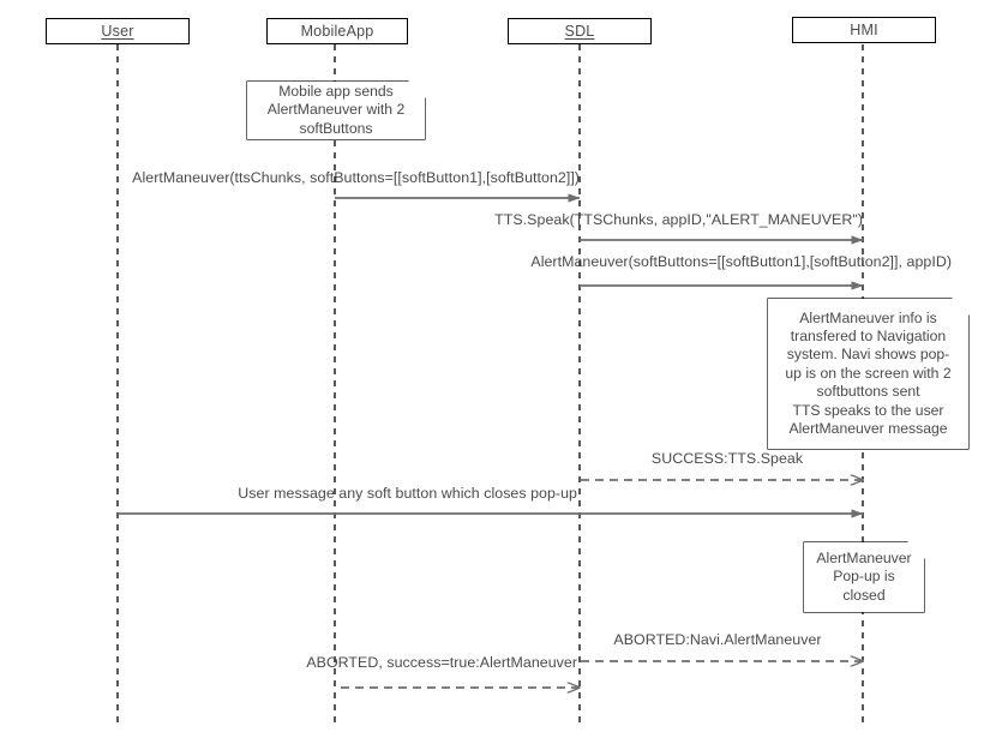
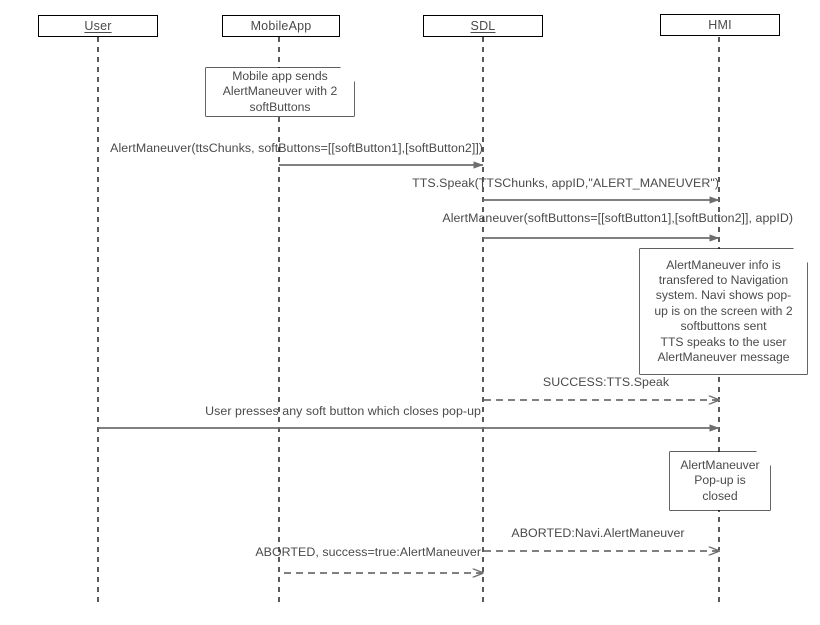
  User
  MobileApp
  SDL
  HMI
  Mobile app sends
  AlertManeuver with 2
  softButtons
  AlertManeuver info is
  transfered to Navigation
  system. Navi shows pop-
  up is on the screen with 2
  softbuttons sent
  TTS speaks to the user
  AlertManeuver message
  AlertManeuver
  Pop-up is closed
  AlertManeuver(ttsChunks, softButtons=[[softButton1],[softButton2]])
  TTS.Speak(TTSChunks, appID,"ALERT_MANEUVER")
  AlertManeuver(softButtons=[[softButton1],[softButton2]], appID)
  SUCCESS:TTS.Speak
- User message any soft button which closes pop-up
+ User presses any soft button which closes pop-up
  ABORTED:Navi.AlertManeuver
  ABORTED, success=true:AlertManeuver
